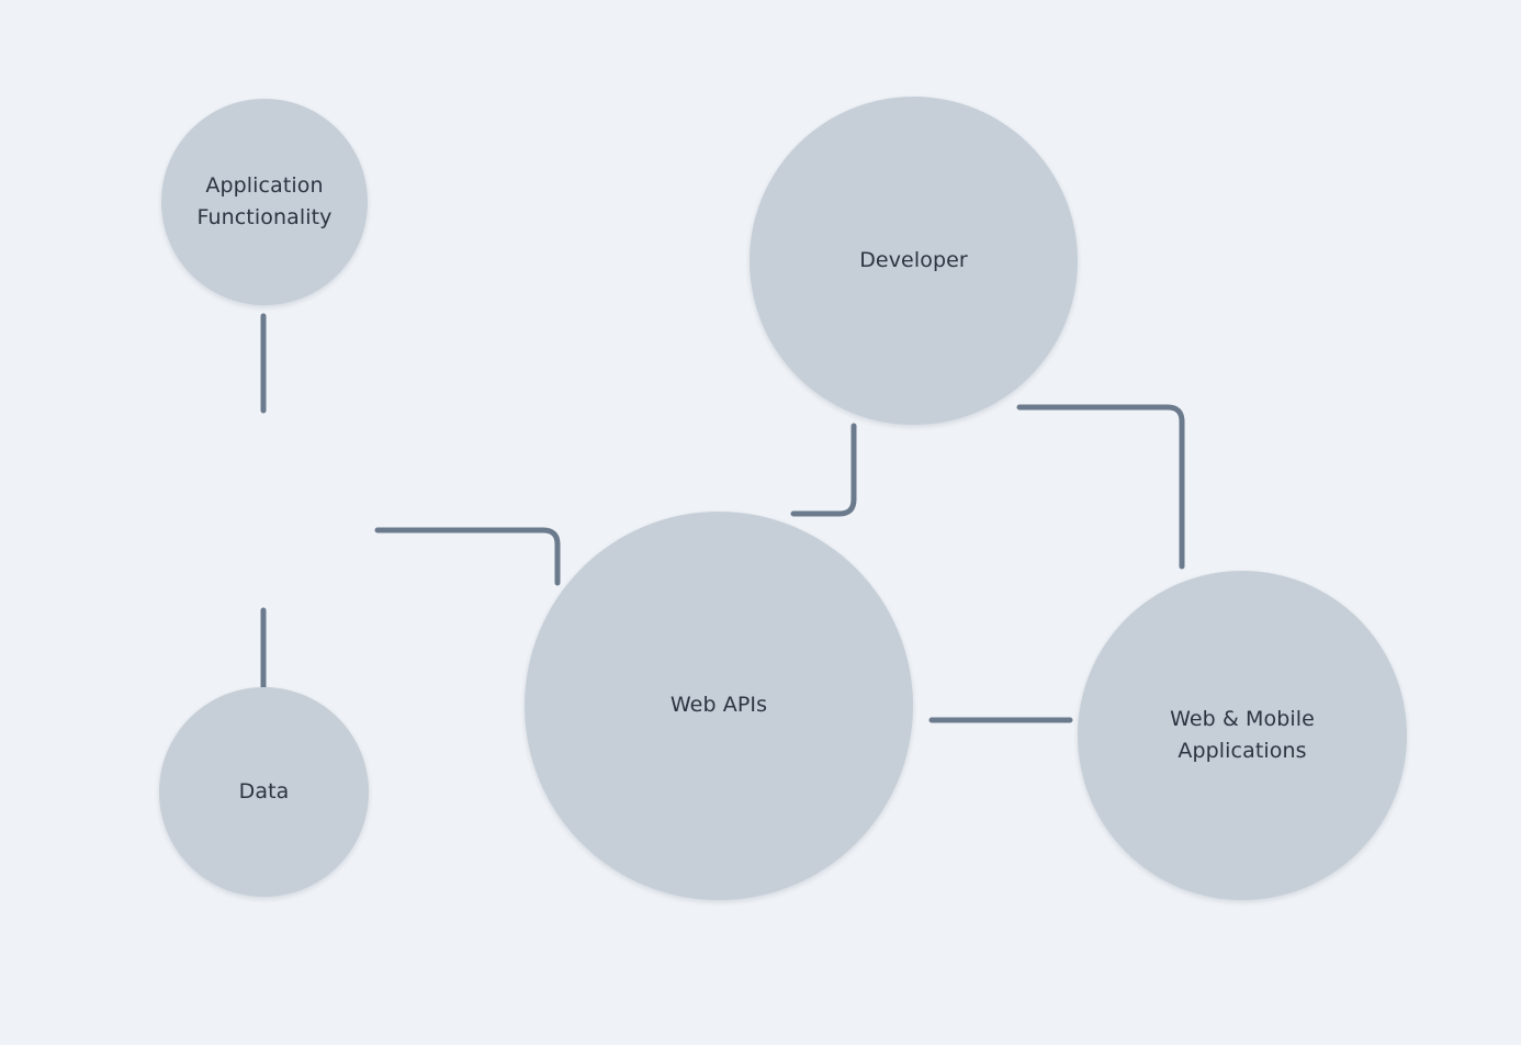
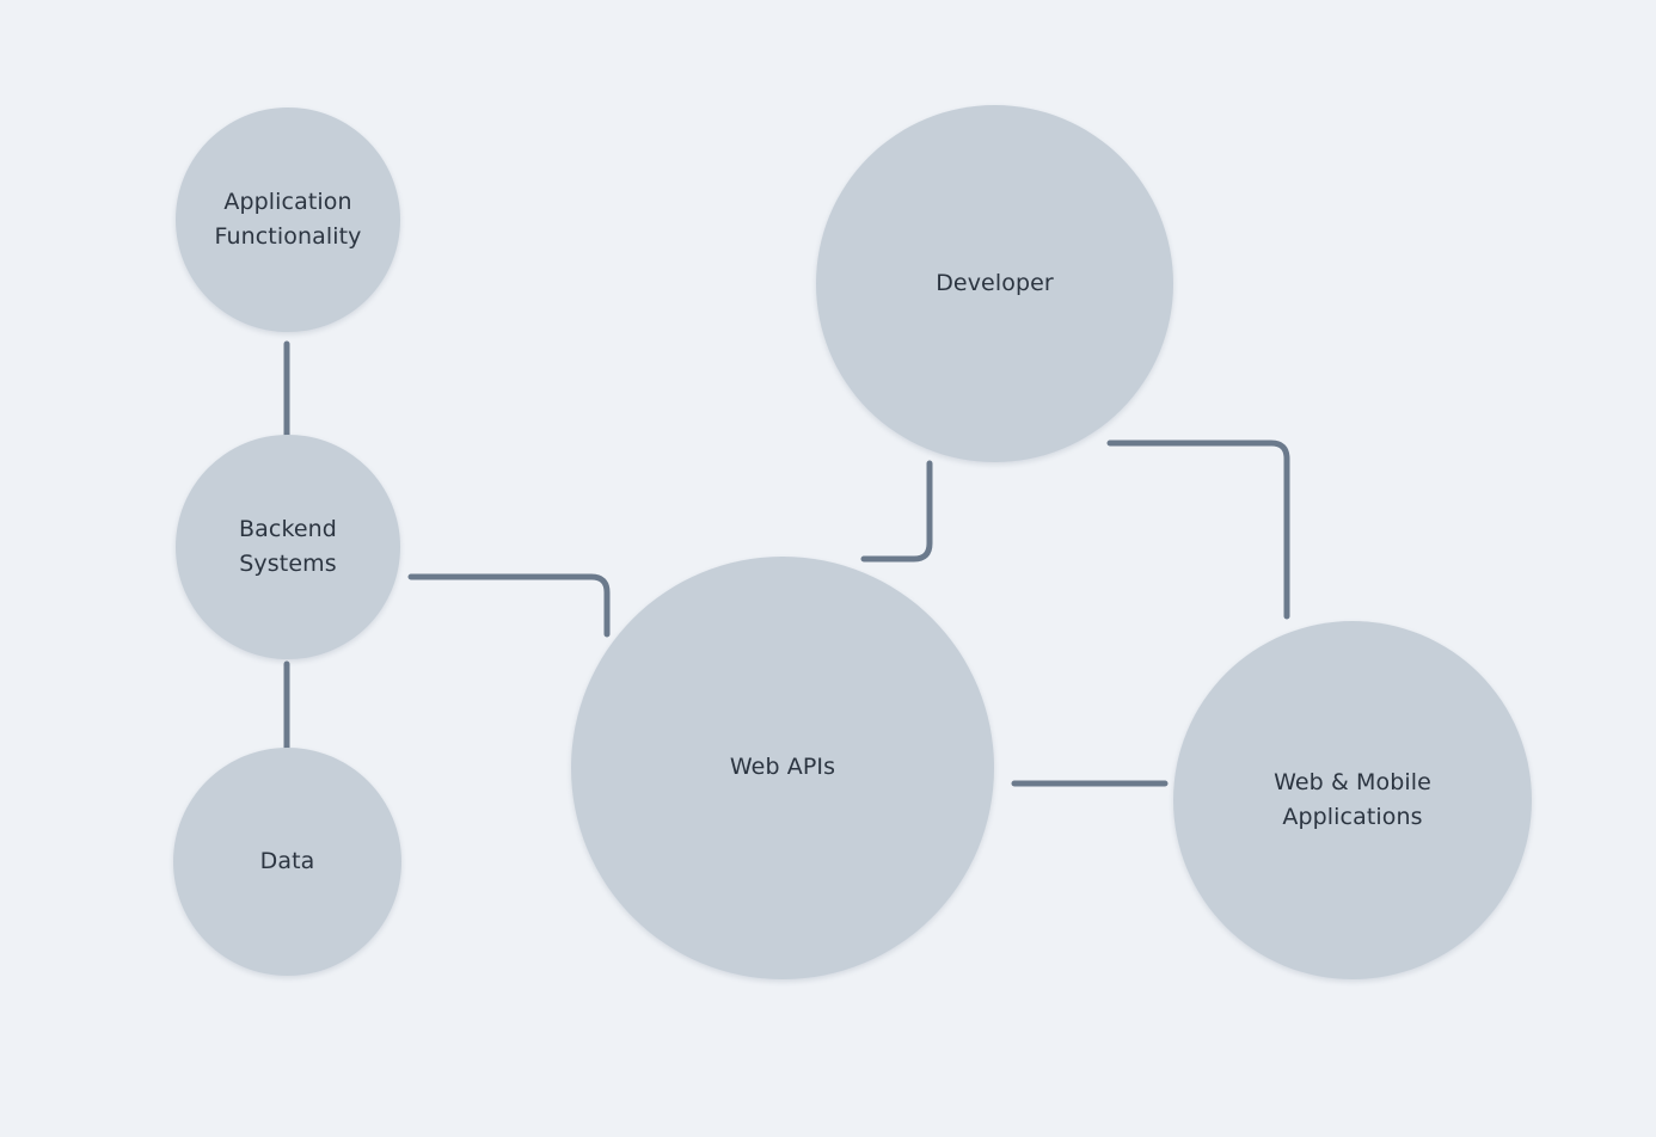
  Application
  Functionality
+ Backend
+ Systems
  Data
  Web APIs
  Developer
  Web & Mobile
  Applications
